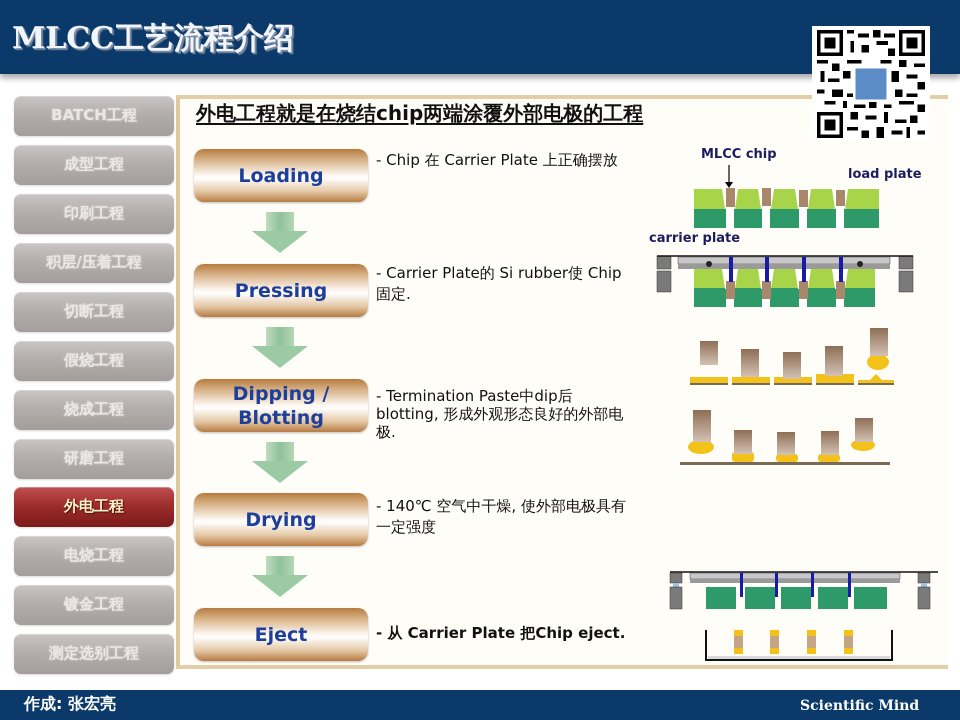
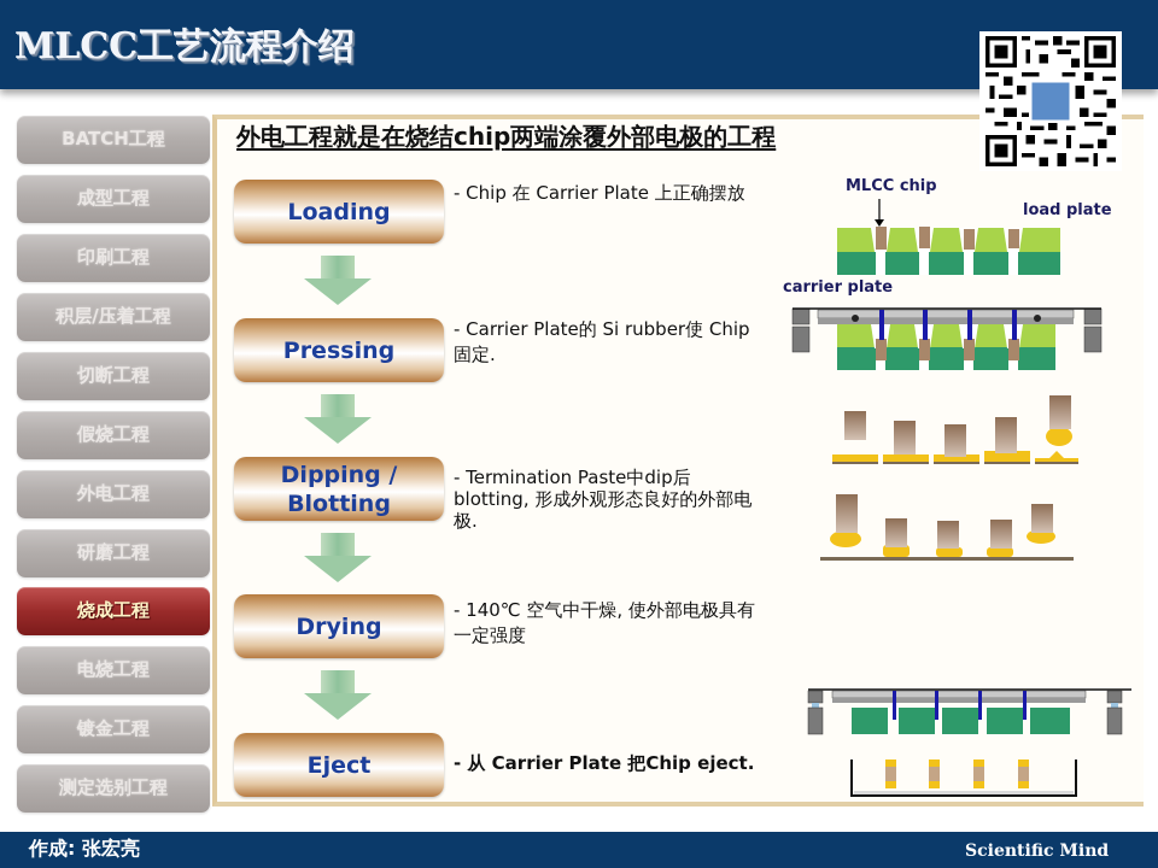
  MLCC工艺流程介绍
  BATCH工程
  成型工程
  印刷工程
  积层/压着工程
  切断工程
  假烧工程
- 烧成工程
+ 外电工程
  研磨工程
- 外电工程
+ 烧成工程
  电烧工程
  镀金工程
  测定选别工程
  外电工程就是在烧结chip两端涂覆外部电极的工程
  Loading
  Pressing
  Dipping / Blotting
  Drying
  Eject
  - Chip 在 Carrier Plate 上正确摆放
  - Carrier Plate的 Si rubber使 Chip固定.
  - Termination Paste中dip后 blotting, 形成外观形态良好的外部电极.
  - 140℃ 空气中干燥, 使外部电极具有一定强度
  - 从 Carrier Plate 把Chip eject.
  MLCC chip
  load plate
  carrier plate
  作成: 张宏亮
  Scientific Mind
